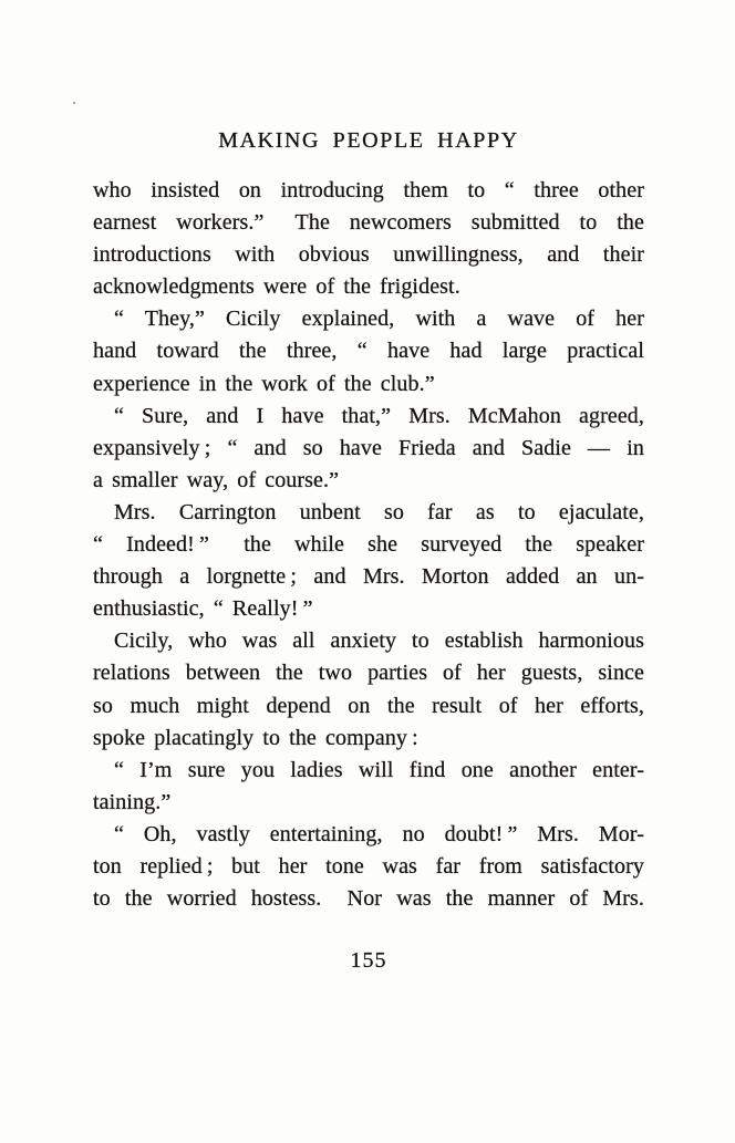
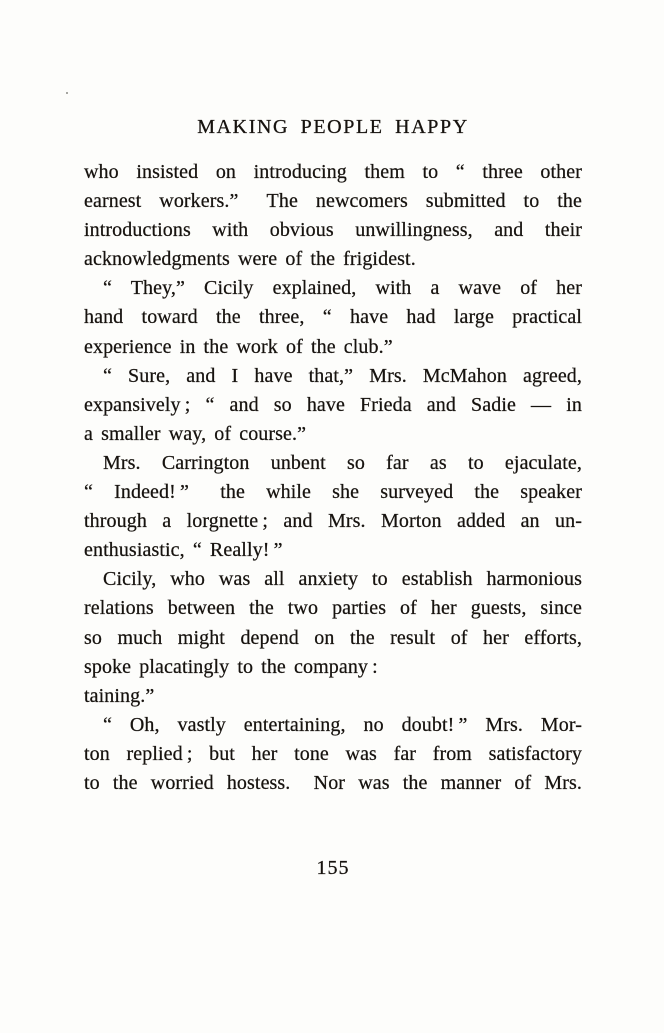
  MAKING PEOPLE HAPPY
  who insisted on introducing them to “ three other
  earnest workers.” The newcomers submitted to the
  introductions with obvious unwillingness, and their
  acknowledgments were of the frigidest.
  “ They,” Cicily explained, with a wave of her
  hand toward the three, “ have had large practical
  experience in the work of the club.”
  “ Sure, and I have that,” Mrs. McMahon agreed,
  expansively ; “ and so have Frieda and Sadie — in
  a smaller way, of course.”
  Mrs. Carrington unbent so far as to ejaculate,
  “ Indeed! ” the while she surveyed the speaker
  through a lorgnette ; and Mrs. Morton added an un-
  enthusiastic, “ Really! ”
  Cicily, who was all anxiety to establish harmonious
  relations between the two parties of her guests, since
  so much might depend on the result of her efforts,
  spoke placatingly to the company :
- “ I’m sure you ladies will find one another enter-
  taining.”
  “ Oh, vastly entertaining, no doubt! ” Mrs. Mor-
  ton replied ; but her tone was far from satisfactory
  to the worried hostess. Nor was the manner of Mrs.
  155
